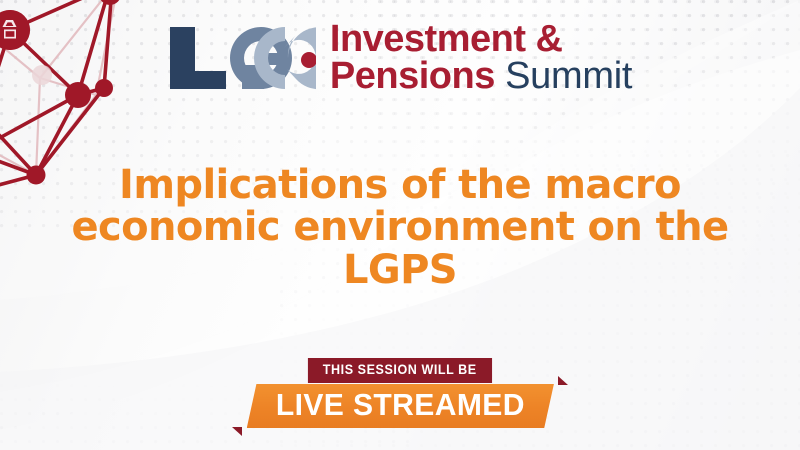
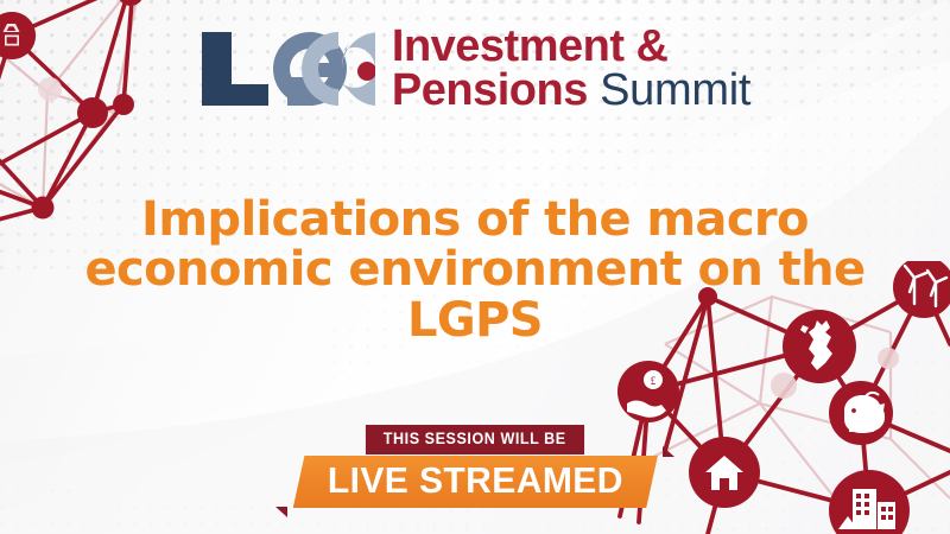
+ £
  Investment &
  Pensions Summit
  Implications of the macro economic environment on the LGPS
  THIS SESSION WILL BE
  LIVE STREAMED
